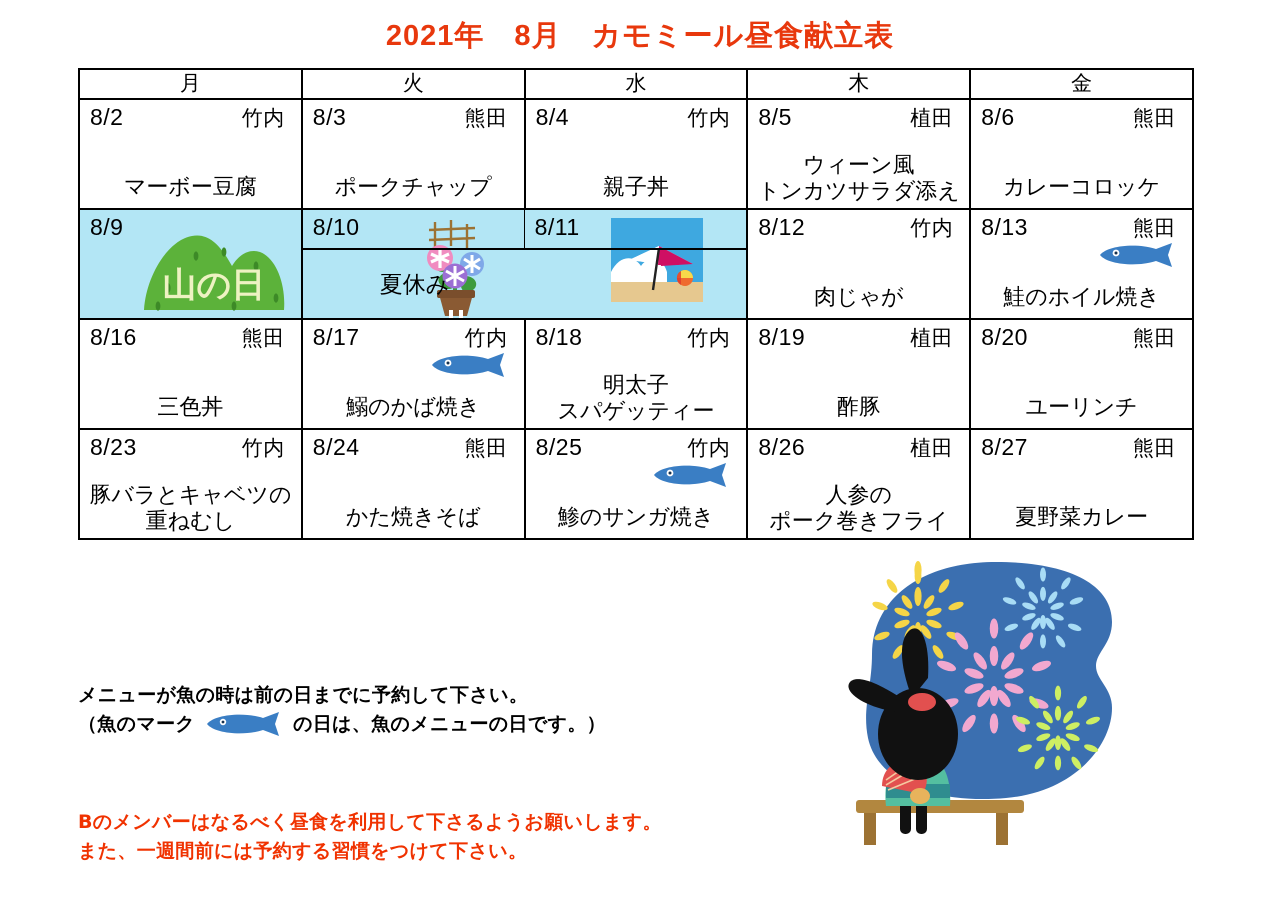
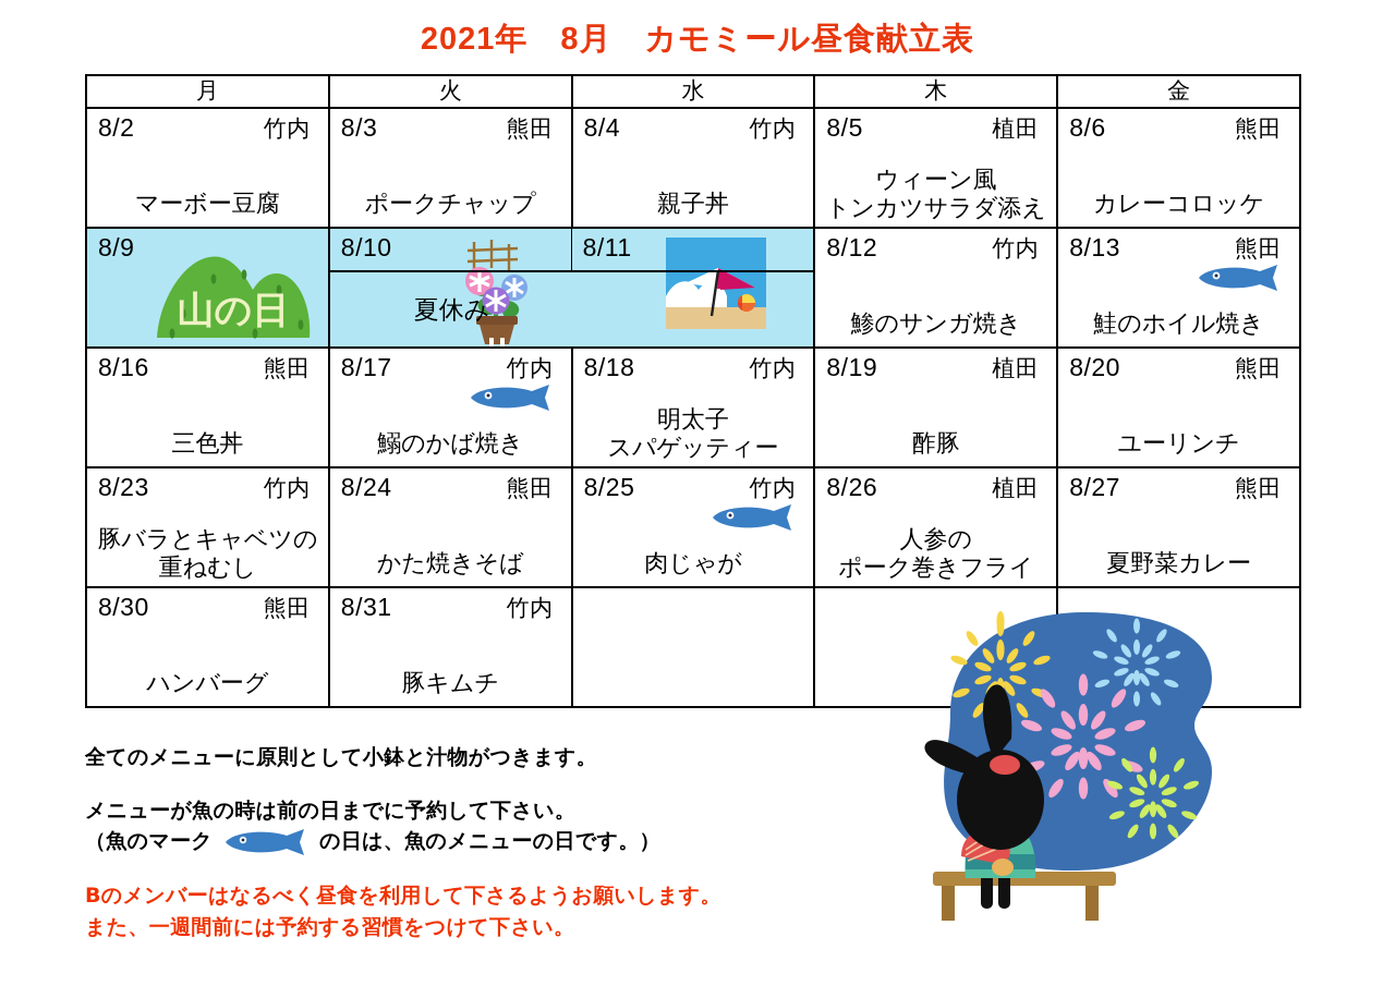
  2021年 8月 カモミール昼食献立表
  月	火	水	木	金
  8/2 竹内マーボー豆腐	8/3 熊田ポークチャップ	8/4 竹内親子丼	8/5 植田ウィーン風 トンカツサラダ添え	8/6 熊田カレーコロッケ
- 8/9 山の日	8/10 夏休み	8/11	8/12 竹内肉じゃが	8/13 熊田 鮭のホイル焼き
+ 8/9 山の日	8/10 夏休み	8/11	8/12 竹内鯵のサンガ焼き	8/13 熊田 鮭のホイル焼き
  8/16 熊田三色丼	8/17 竹内 鰯のかば焼き	8/18 竹内明太子 スパゲッティー	8/19 植田酢豚	8/20 熊田ユーリンチ
- 8/23 竹内豚バラとキャベツの 重ねむし	8/24 熊田かた焼きそば	8/25 竹内 鯵のサンガ焼き	8/26 植田人参の ポーク巻きフライ	8/27 熊田夏野菜カレー
+ 8/23 竹内豚バラとキャベツの 重ねむし	8/24 熊田かた焼きそば	8/25 竹内 肉じゃが	8/26 植田人参の ポーク巻きフライ	8/27 熊田夏野菜カレー
+ 8/30 熊田ハンバーグ	8/31 竹内豚キムチ
+ 全てのメニューに原則として小鉢と汁物がつきます。
  メニューが魚の時は前の日までに予約して下さい。
  （魚のマーク の日は、魚のメニューの日です。）
  Bのメンバーはなるべく昼食を利用して下さるようお願いします。
  また、一週間前には予約する習慣をつけて下さい。
